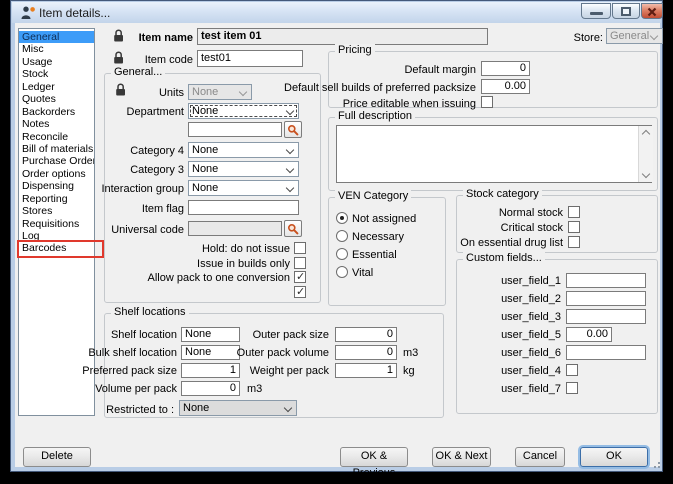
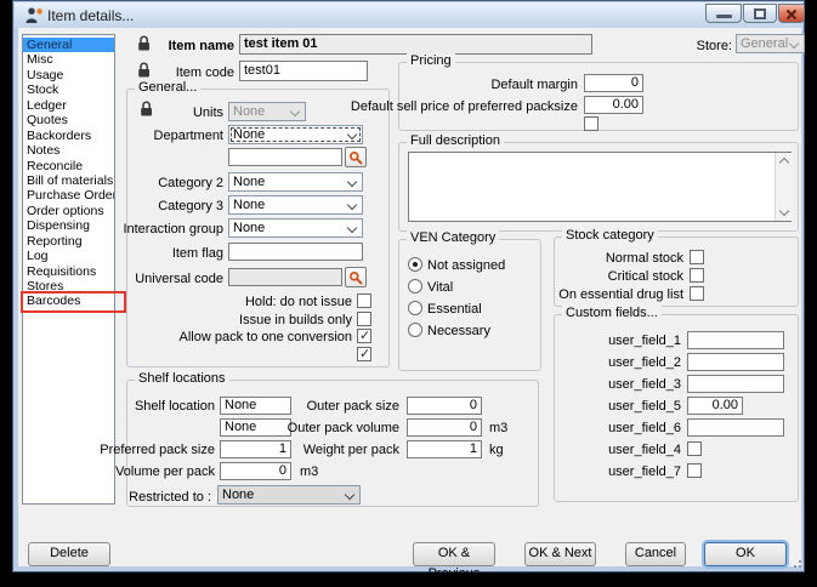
  Item details...
  General
  Misc
  Usage
  Stock
  Ledger
  Quotes
  Backorders
  Notes
  Reconcile
  Bill of materials
  Purchase Orde
  Order options
  Dispensing
  Reporting
- Stores
+ Log
  Requisitions
- Log
+ Stores
  Barcodes
  Item name
  test item 01
  Store:
  General
  Item code
  test01
  General...
  Units
  None
  Department
  None
- Category 4
+ Category 2
  None
  Category 3
  None
  Interaction group
  None
  Item flag
  Universal code
  Hold: do not issue
  Issue in builds only
  Allow pack to one conversion
  Pricing
  Default margin
  0
- Default sell builds of preferred packsize
+ Default sell price of preferred packsize
  0.00
- Price editable when issuing
  Full description
  VEN Category
  Not assigned
- Necessary
+ Vital
  Essential
- Vital
+ Necessary
  Stock category
  Normal stock
  Critical stock
  On essential drug list
  Custom fields...
  user_field_1
  user_field_2
  user_field_3
  user_field_5
  0.00
  user_field_6
  user_field_4
  user_field_7
  Shelf locations
  Shelf location
  None
- Bulk shelf location
  None
  Preferred pack size
  1
  Volume per pack
  0
  m3
  Restricted to :
  None
  Outer pack size
  0
  Outer pack volume
  0
  m3
  Weight per pack
  1
  kg
  Delete
  OK & Previous
  OK & Next
  Cancel
  OK
